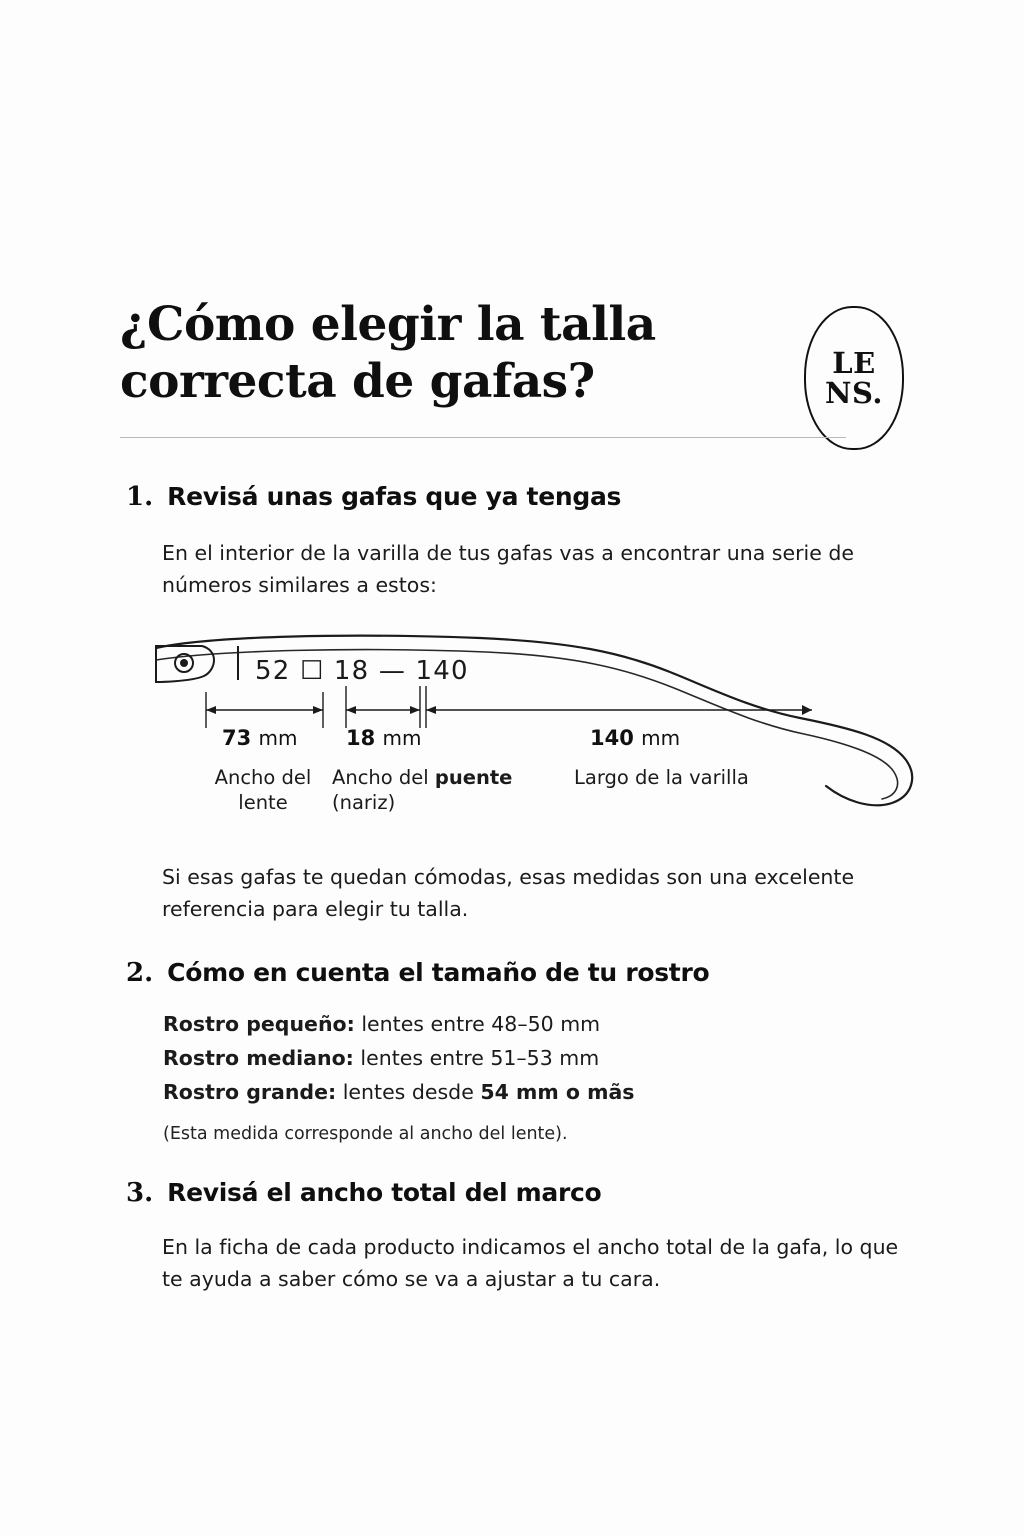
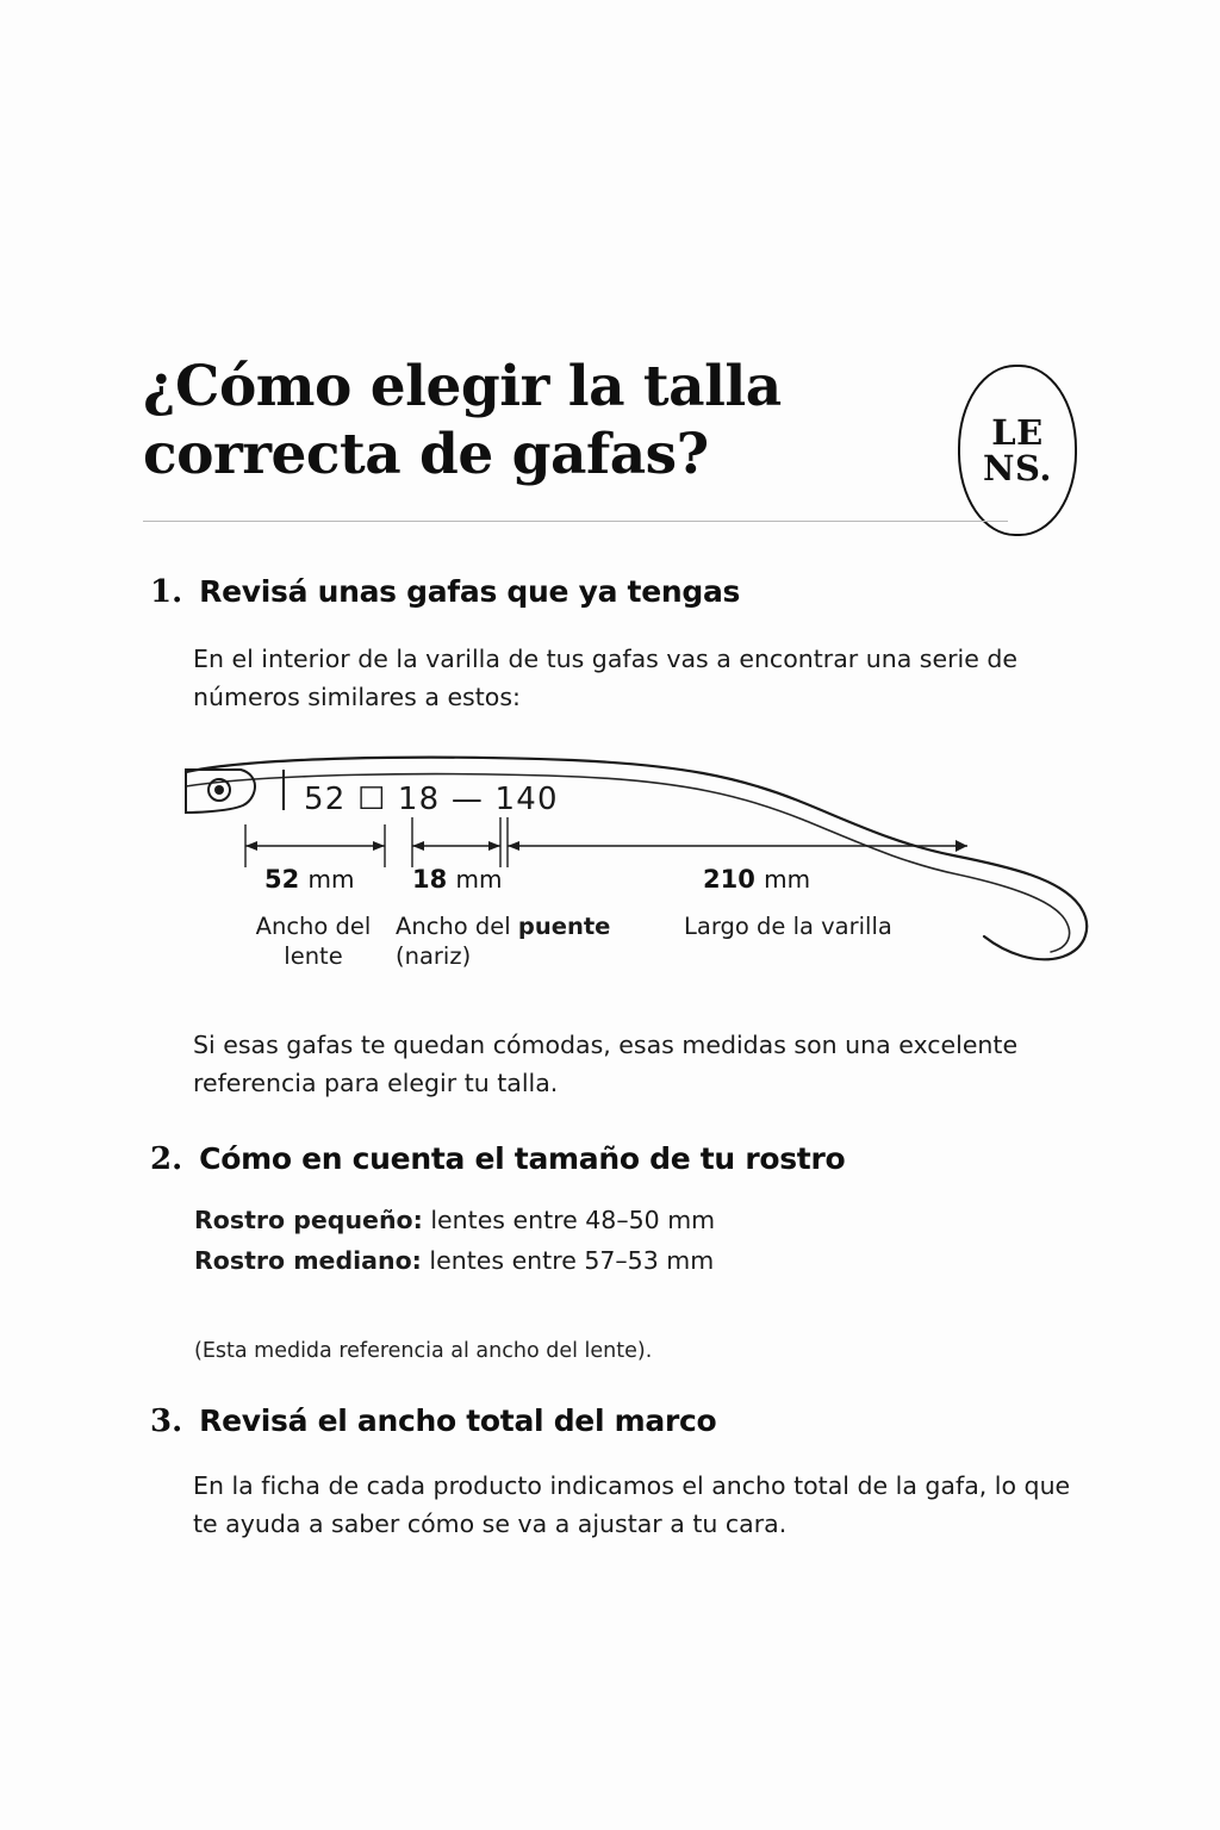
  ¿Cómo elegir la talla
  correcta de gafas?
  LE
  NS.
  1.
  Revisá unas gafas que ya tengas
  En el interior de la varilla de tus gafas vas a encontrar una serie de números similares a estos:
  52 ☐ 18 — 140
- 73 mm
+ 52 mm
  18 mm
- 140 mm
+ 210 mm
  Ancho del
  lente
  Ancho del puente
  (nariz)
  Largo de la varilla
  Si esas gafas te quedan cómodas, esas medidas son una excelente referencia para elegir tu talla.
  2.
  Cómo en cuenta el tamaño de tu rostro
  Rostro pequeño: lentes entre 48–50 mm
- Rostro mediano: lentes entre 51–53 mm
+ Rostro mediano: lentes entre 57–53 mm
- Rostro grande: lentes desde 54 mm o mãs
- (Esta medida corresponde al ancho del lente).
+ (Esta medida referencia al ancho del lente).
  3.
  Revisá el ancho total del marco
  En la ficha de cada producto indicamos el ancho total de la gafa, lo que te ayuda a saber cómo se va a ajustar a tu cara.
